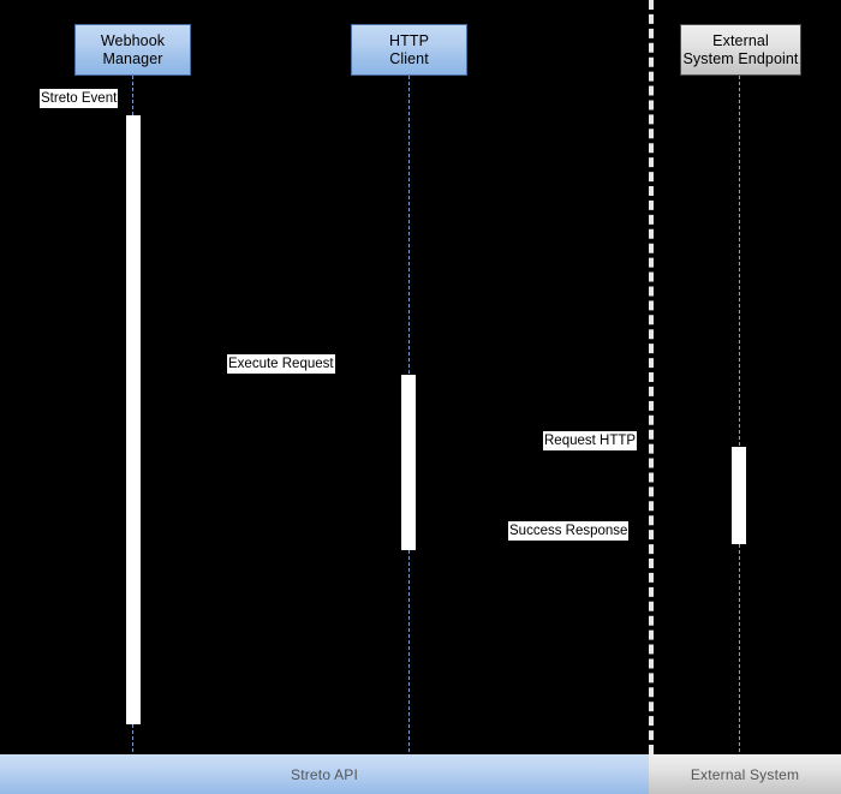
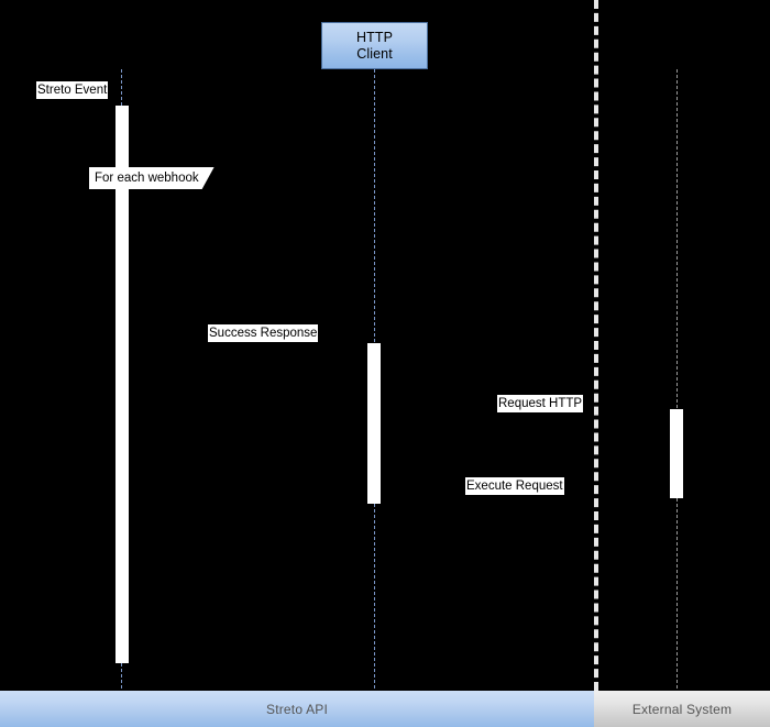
- Webhook
- Manager
  HTTP
  Client
- External
- System Endpoint
  Streto Event
- Execute Request
+ Success Response
  Request HTTP
- Success Response
+ Execute Request
+ For each webhook
  Streto API
  External System
